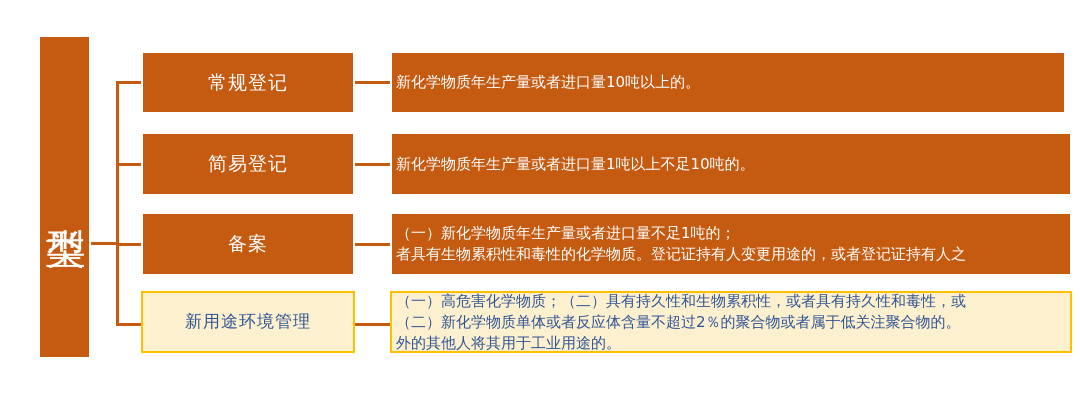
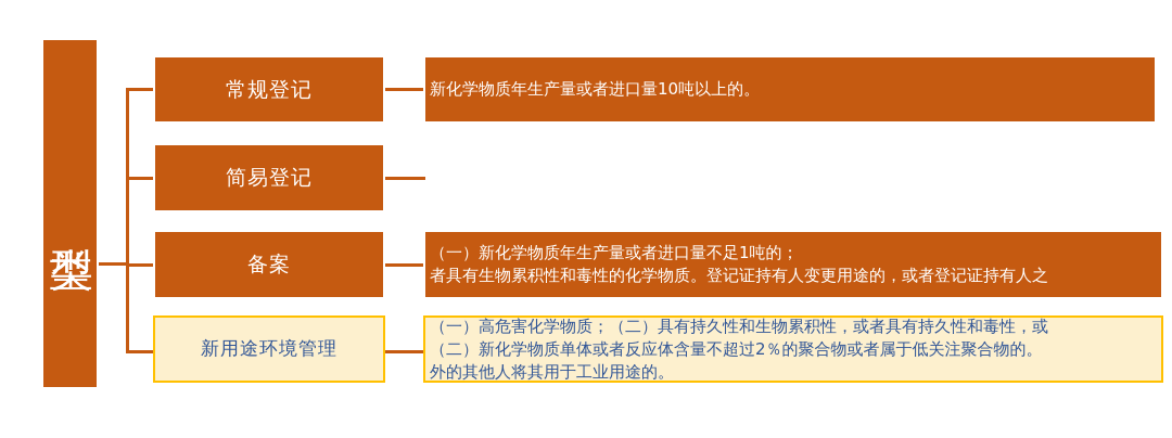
  常规登记
  新化学物质年生产量或者进口量10吨以上的。
  简易登记
- 新化学物质年生产量或者进口量1吨以上不足10吨的。
  备案
  （一）新化学物质年生产量或者进口量不足1吨的；
  者具有生物累积性和毒性的化学物质。登记证持有人变更用途的，或者登记证持有人之
  新用途环境管理
  （一）高危害化学物质；（二）具有持久性和生物累积性，或者具有持久性和毒性，或
  （二）新化学物质单体或者反应体含量不超过2％的聚合物或者属于低关注聚合物的。
  外的其他人将其用于工业用途的。
